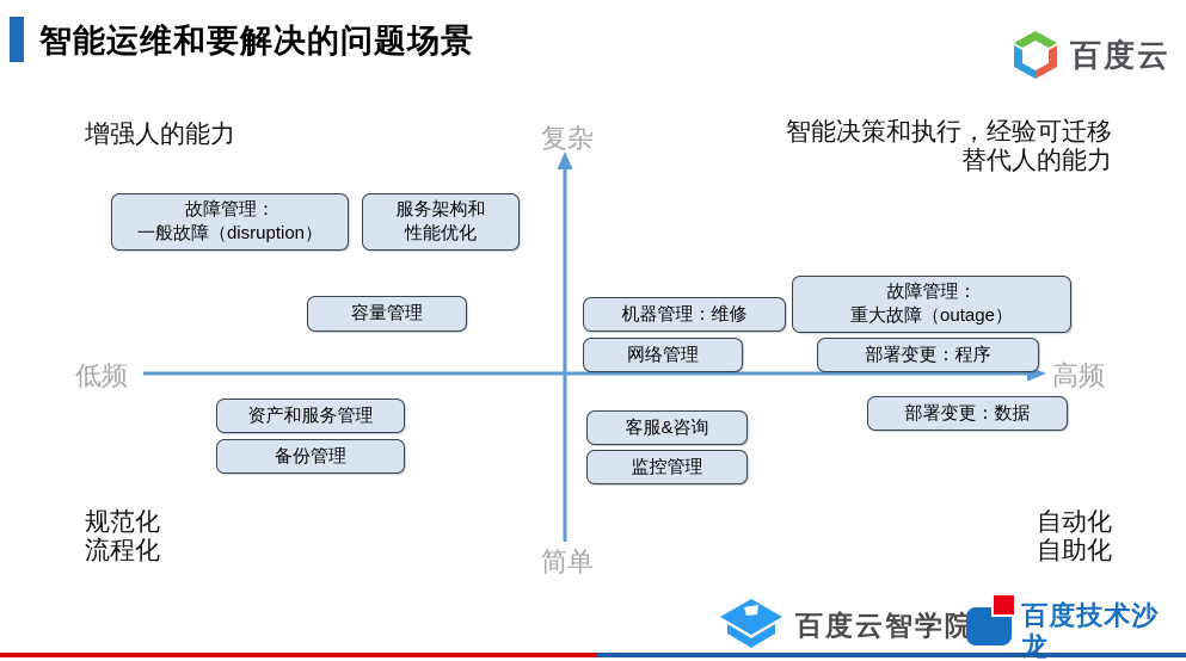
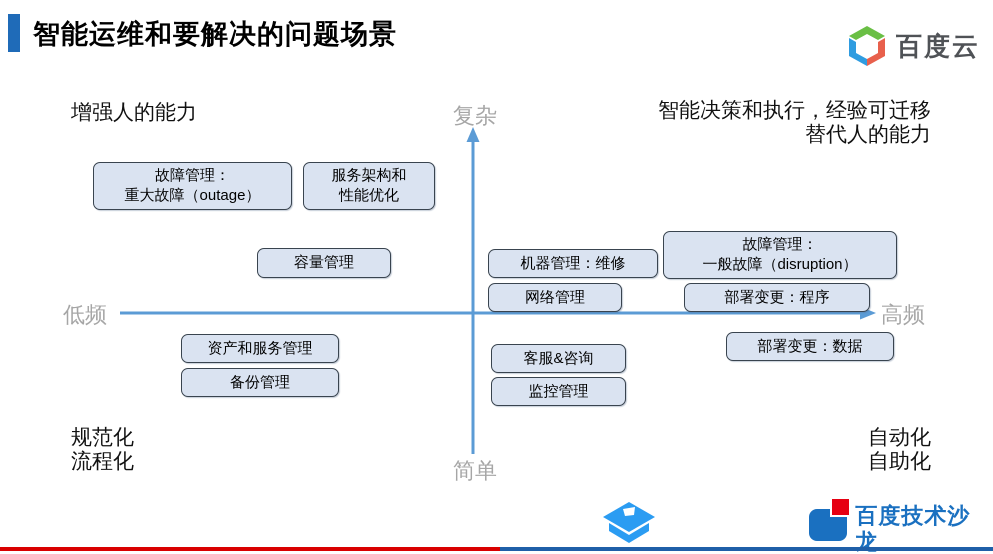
  智能运维和要解决的问题场景
  百度云
  增强人的能力
  智能决策和执行，经验可迁移
  替代人的能力
  规范化
  流程化
  自动化
  自助化
  复杂
  简单
  低频
  高频
  故障管理：
- 一般故障（disruption）
+ 重大故障（outage）
  服务架构和
  性能优化
  容量管理
  资产和服务管理
  备份管理
  机器管理：维修
  故障管理：
- 重大故障（outage）
+ 一般故障（disruption）
  网络管理
  部署变更：程序
  客服&咨询
  监控管理
  部署变更：数据
- 百度云智学院
  百度技术沙龙
